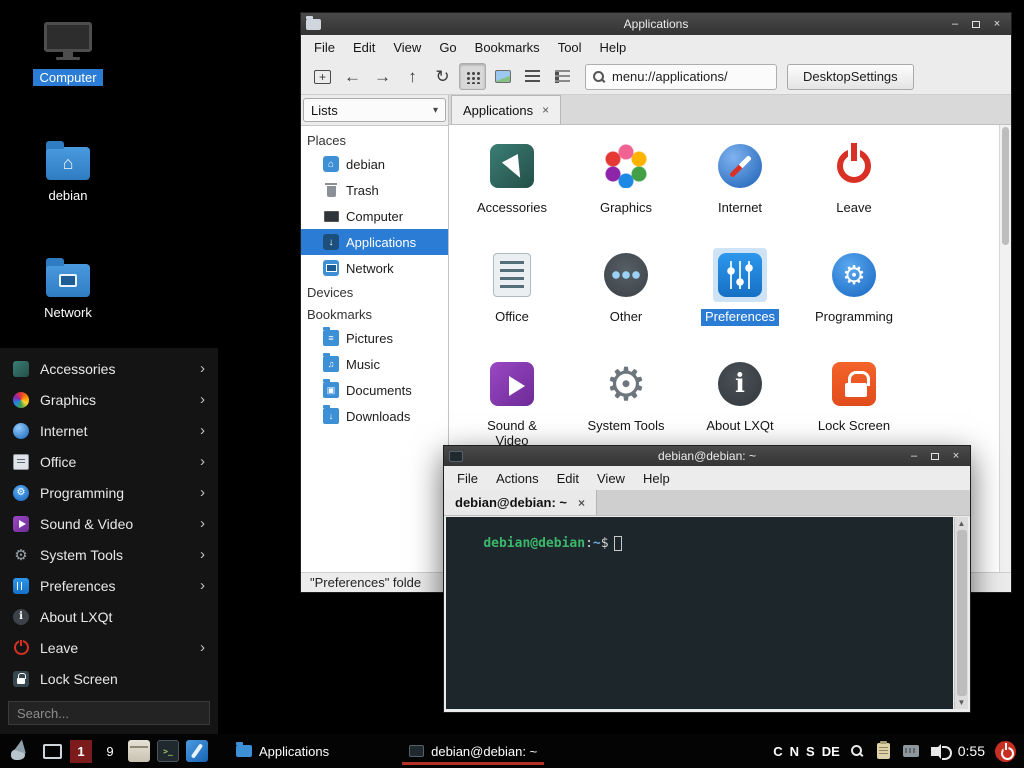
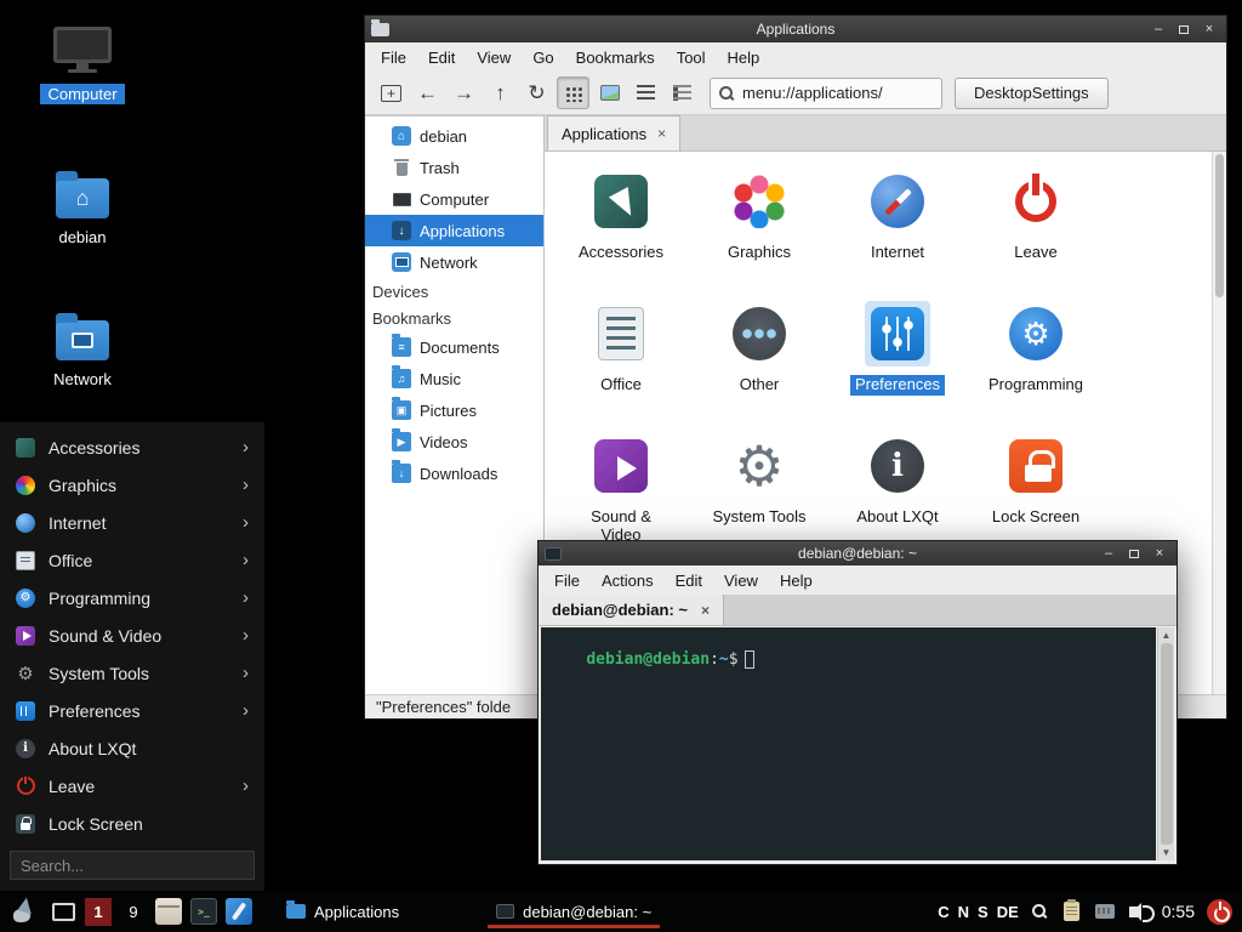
  Computer
  ⌂
  debian
  Network
  Applications
  –
  ×
  File
  Edit
  View
  Go
  Bookmarks
  Tool
  Help
  +
  ←
  →
  ↑
  ↻
  menu://applications/
  DesktopSettings
- Lists
- ▾
- Places
  ⌂
  debian
  Trash
  Computer
  ↓
  Applications
  Network
  Devices
  Bookmarks
  ≡
- Pictures
+ Documents
  ♫
  Music
  ▣
- Documents
+ Pictures
+ ▶
+ Videos
  ↓
  Downloads
  Applications
  ×
  Accessories
  Graphics
  Internet
  Leave
  Office
  Other
  Preferences
  ⚙
  Programming
  Sound & Video
  ⚙
  System Tools
  i
  About LXQt
  Lock Screen
  "Preferences" folde
  debian@debian: ~
  –
  ×
  File
  Actions
  Edit
  View
  Help
  debian@debian: ~
  ×
  debian@debian:~$
  ▲
  ▼
  Accessories
  ›
  Graphics
  ›
  Internet
  ›
  Office
  ›
  ⚙
  Programming
  ›
  Sound & Video
  ›
  ⚙
  System Tools
  ›
  Preferences
  ›
  i
  About LXQt
  Leave
  ›
  Lock Screen
  Search...
  1
  9
  Applications
  debian@debian: ~
  C
  N
  S
  DE
  0:55
